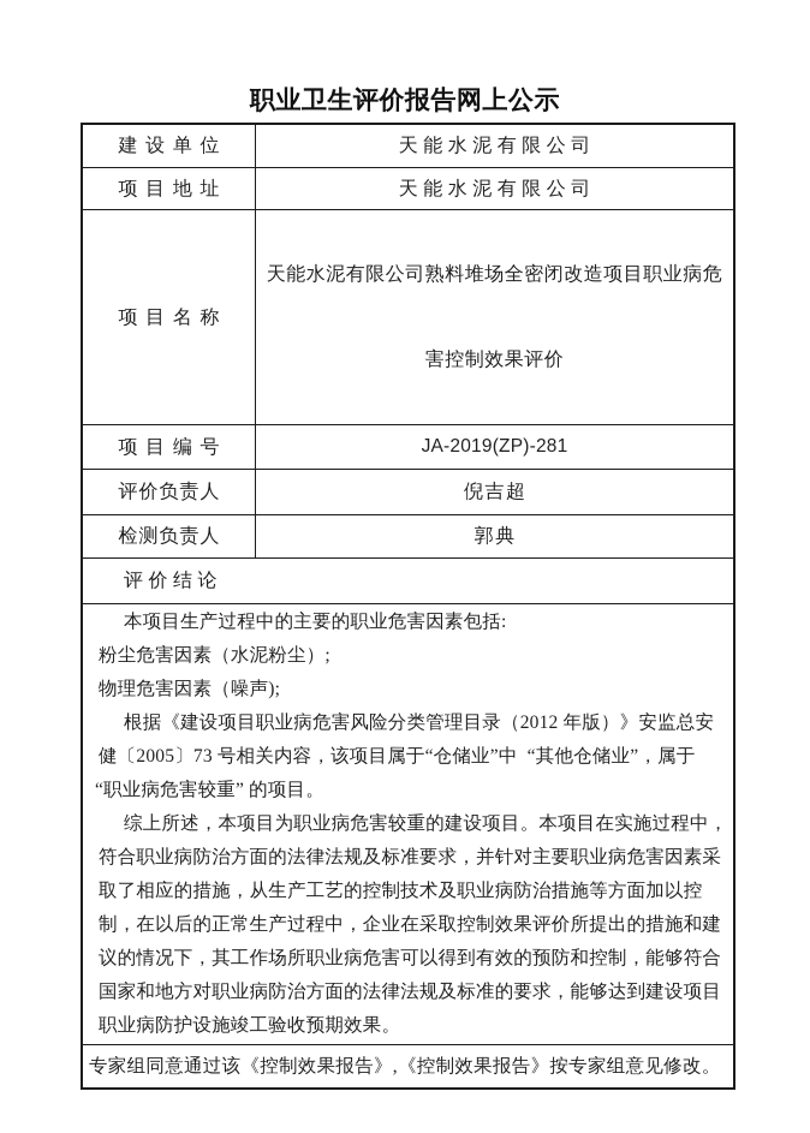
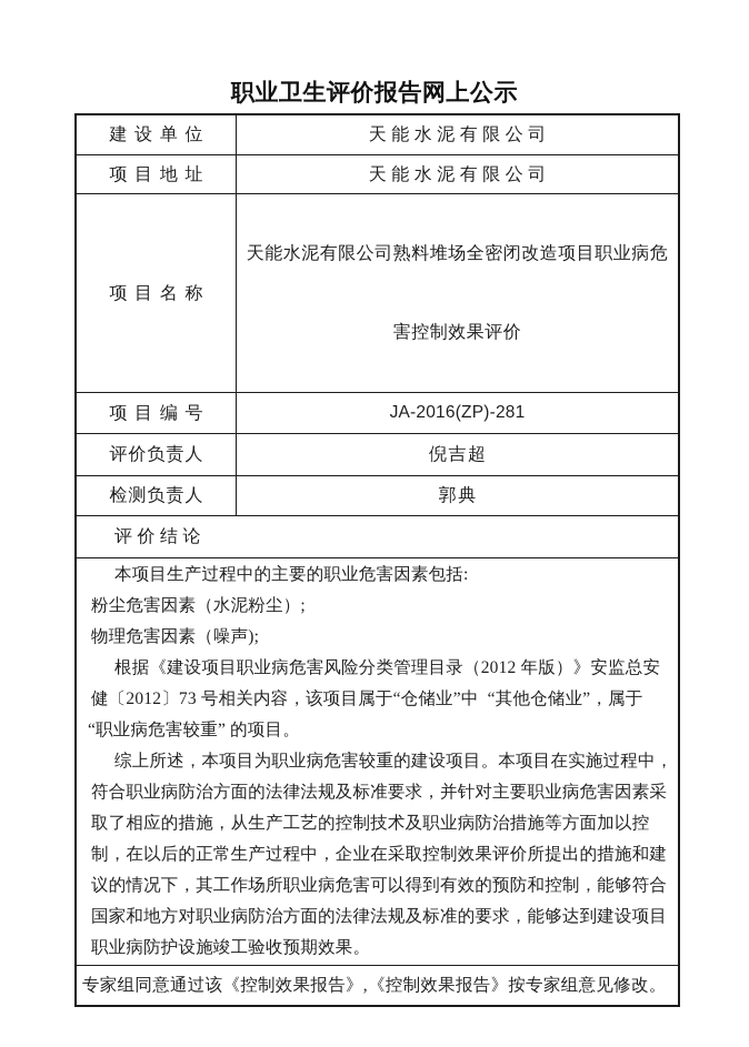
  职业卫生评价报告网上公示
  建设单位	天能水泥有限公司
  项目地址	天能水泥有限公司
  项目名称	天能水泥有限公司熟料堆场全密闭改造项目职业病危 害控制效果评价
- 项目编号	JA-2019(ZP)-281
+ 项目编号	JA-2016(ZP)-281
  评价负责人	倪吉超
  检测负责人	郭典
  评价结论
- 本项目生产过程中的主要的职业危害因素包括: 粉尘危害因素（水泥粉尘）; 物理危害因素（噪声); 根据《建设项目职业病危害风险分类管理目录（2012 年版）》安监总安 健〔2005〕73 号相关内容，该项目属于“仓储业”中 “其他仓储业”，属于 “职业病危害较重” 的项目。 综上所述，本项目为职业病危害较重的建设项目。本项目在实施过程中， 符合职业病防治方面的法律法规及标准要求，并针对主要职业病危害因素采 取了相应的措施，从生产工艺的控制技术及职业病防治措施等方面加以控 制，在以后的正常生产过程中，企业在采取控制效果评价所提出的措施和建 议的情况下，其工作场所职业病危害可以得到有效的预防和控制，能够符合 国家和地方对职业病防治方面的法律法规及标准的要求，能够达到建设项目 职业病防护设施竣工验收预期效果。
+ 本项目生产过程中的主要的职业危害因素包括: 粉尘危害因素（水泥粉尘）; 物理危害因素（噪声); 根据《建设项目职业病危害风险分类管理目录（2012 年版）》安监总安 健〔2012〕73 号相关内容，该项目属于“仓储业”中 “其他仓储业”，属于 “职业病危害较重” 的项目。 综上所述，本项目为职业病危害较重的建设项目。本项目在实施过程中， 符合职业病防治方面的法律法规及标准要求，并针对主要职业病危害因素采 取了相应的措施，从生产工艺的控制技术及职业病防治措施等方面加以控 制，在以后的正常生产过程中，企业在采取控制效果评价所提出的措施和建 议的情况下，其工作场所职业病危害可以得到有效的预防和控制，能够符合 国家和地方对职业病防治方面的法律法规及标准的要求，能够达到建设项目 职业病防护设施竣工验收预期效果。
  专家组同意通过该《控制效果报告》,《控制效果报告》按专家组意见修改。
